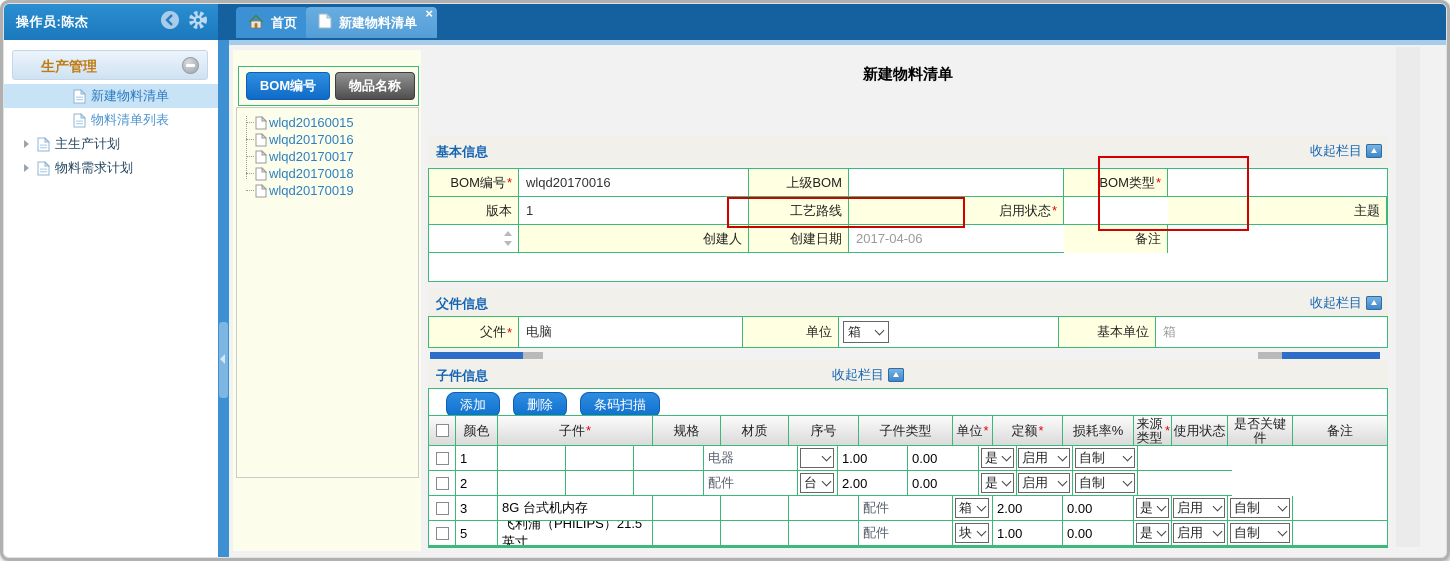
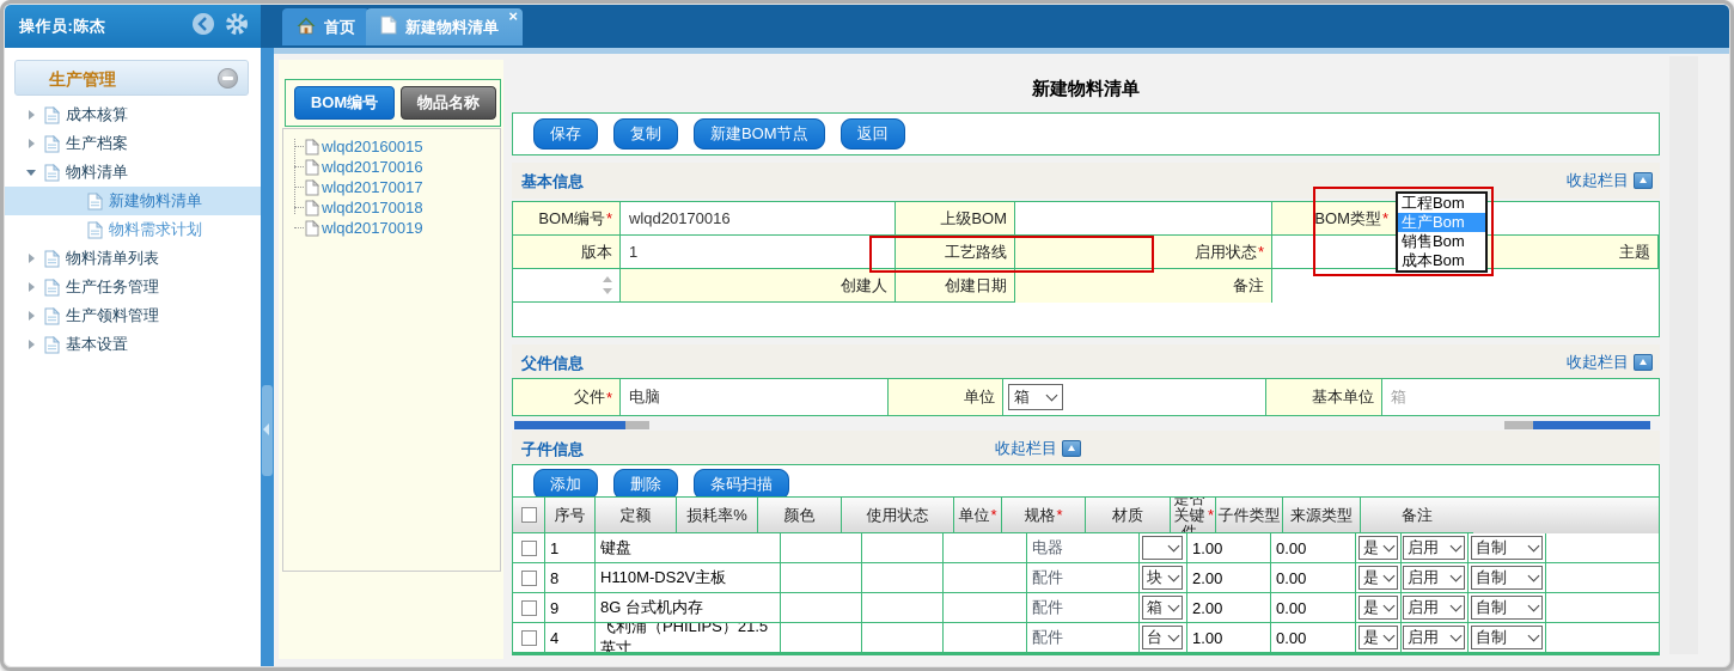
  操作员:陈杰
  首页
  新建物料清单
  生产管理
+ 成本核算
+ 生产档案
+ 物料清单
  新建物料清单
- 物料清单列表
+ 物料需求计划
- 主生产计划
- 物料需求计划
+ 物料清单列表
+ 生产任务管理
+ 生产领料管理
+ 基本设置
  BOM编号
  物品名称
  wlqd20160015
  wlqd20170016
  wlqd20170017
  wlqd20170018
  wlqd20170019
  新建物料清单
+ 保存
+ 复制
+ 新建BOM节点
+ 返回
  基本信息
  收起栏目
  BOM编号
  wlqd20170016
  上级BOM
  BOM类型
  版本
  1
  工艺路线
  启用状态
  主题
  创建人
  创建日期
- 2017-04-06
  备注
  父件信息
  收起栏目
  父件
  电脑
  单位
  箱
  基本单位
  箱
  子件信息
  收起栏目
  添加
  删除
  条码扫描
- 颜色
+ 序号
- 子件
- 规格
+ 定额
- 材质
+ 损耗率%
- 序号
+ 颜色
- 子件类型
+ 使用状态
  单位
- 定额
+ 规格
- 损耗率%
+ 材质
- 来源类型
+ 是否关键件
- 使用状态
+ 子件类型
- 是否关键件
+ 来源类型
  备注
  1
+ 键盘
  电器
  1.00
  0.00
  是
  启用
  自制
- 2
+ 8
+ H110M-DS2V主板
  配件
- 台
+ 块
  2.00
  0.00
  是
  启用
  自制
- 3
+ 9
  8G 台式机内存
  配件
  箱
  2.00
  0.00
  是
  启用
  自制
- 5
+ 4
  飞利浦（PHILIPS）21.5英寸
  配件
- 块
+ 台
  1.00
  0.00
  是
  启用
  自制
+ 工程Bom
+ 生产Bom
+ 销售Bom
+ 成本Bom
